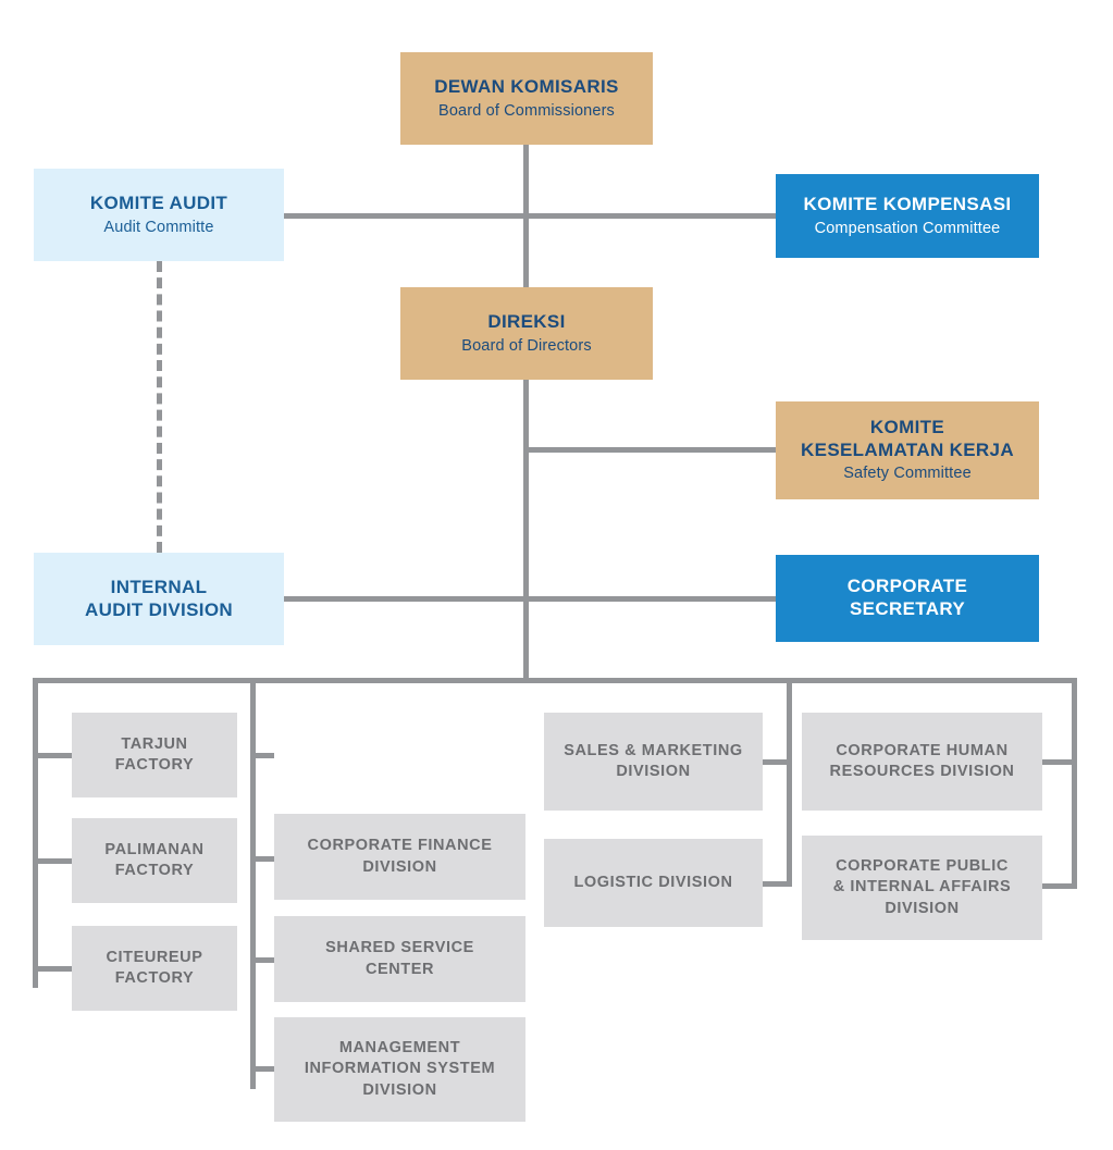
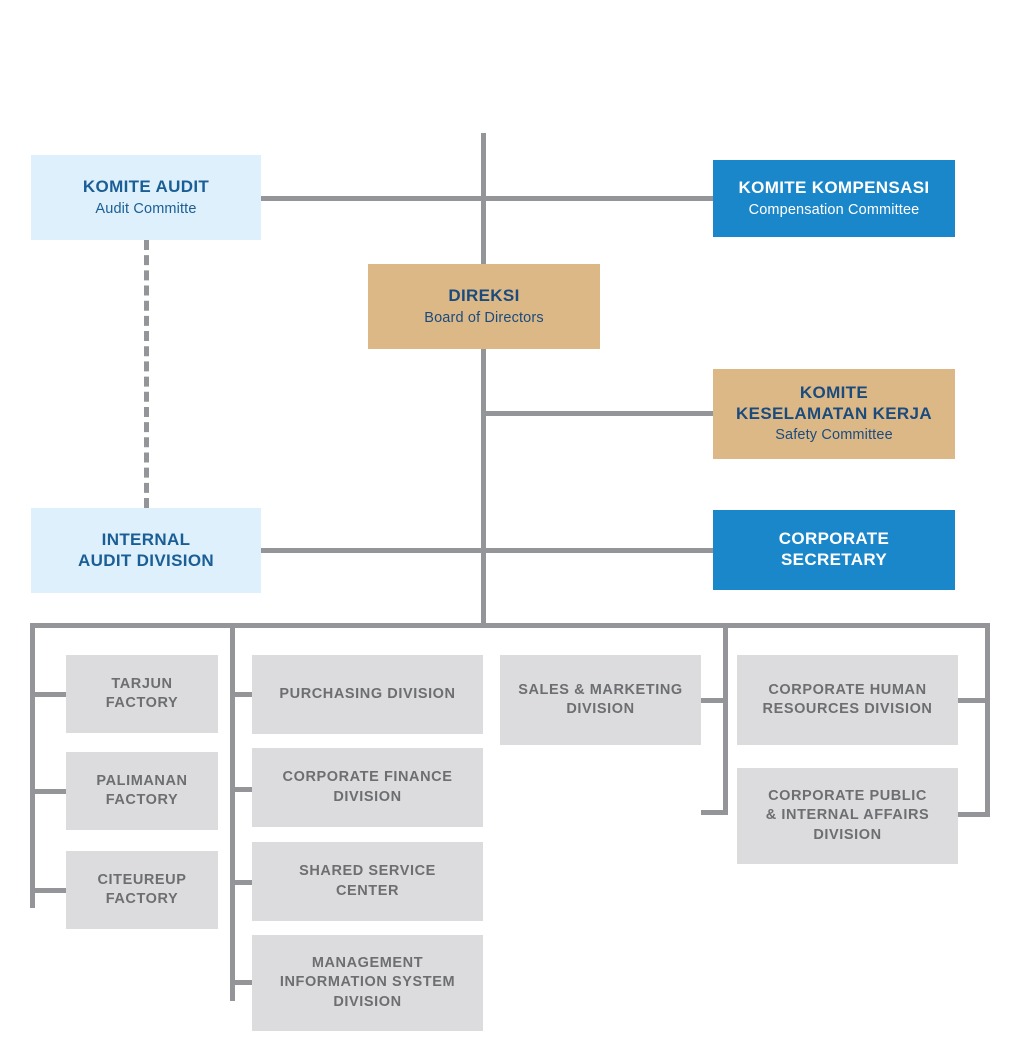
- DEWAN KOMISARIS
- Board of Commissioners
  KOMITE AUDIT
  Audit Committe
  KOMITE KOMPENSASI
  Compensation Committee
  DIREKSI
  Board of Directors
  KOMITE
  KESELAMATAN KERJA
  Safety Committee
  INTERNAL
  AUDIT DIVISION
  CORPORATE
  SECRETARY
  TARJUN
  FACTORY
  PALIMANAN
  FACTORY
  CITEUREUP
  FACTORY
+ PURCHASING DIVISION
  CORPORATE FINANCE
  DIVISION
  SHARED SERVICE
  CENTER
  MANAGEMENT
  INFORMATION SYSTEM
  DIVISION
  SALES & MARKETING
  DIVISION
- LOGISTIC DIVISION
  CORPORATE HUMAN
  RESOURCES DIVISION
  CORPORATE PUBLIC
  & INTERNAL AFFAIRS
  DIVISION
